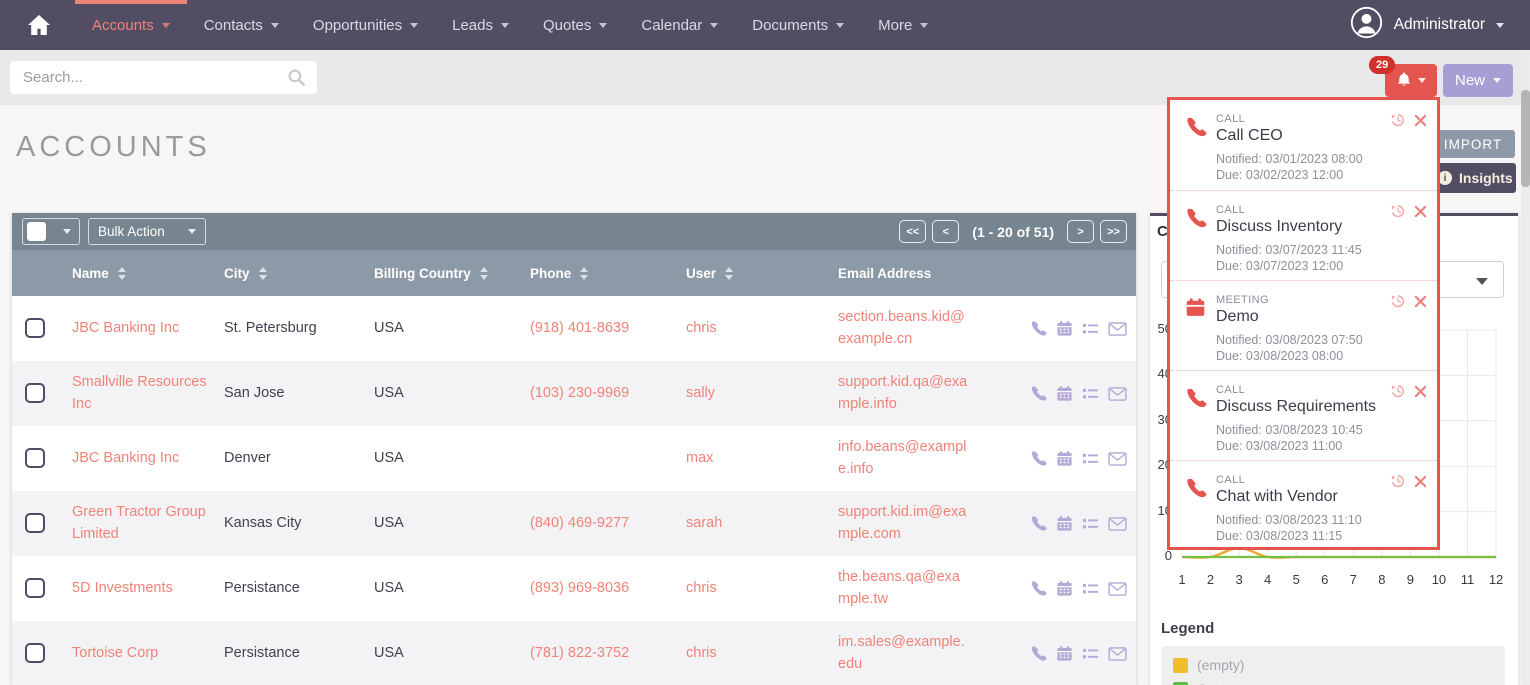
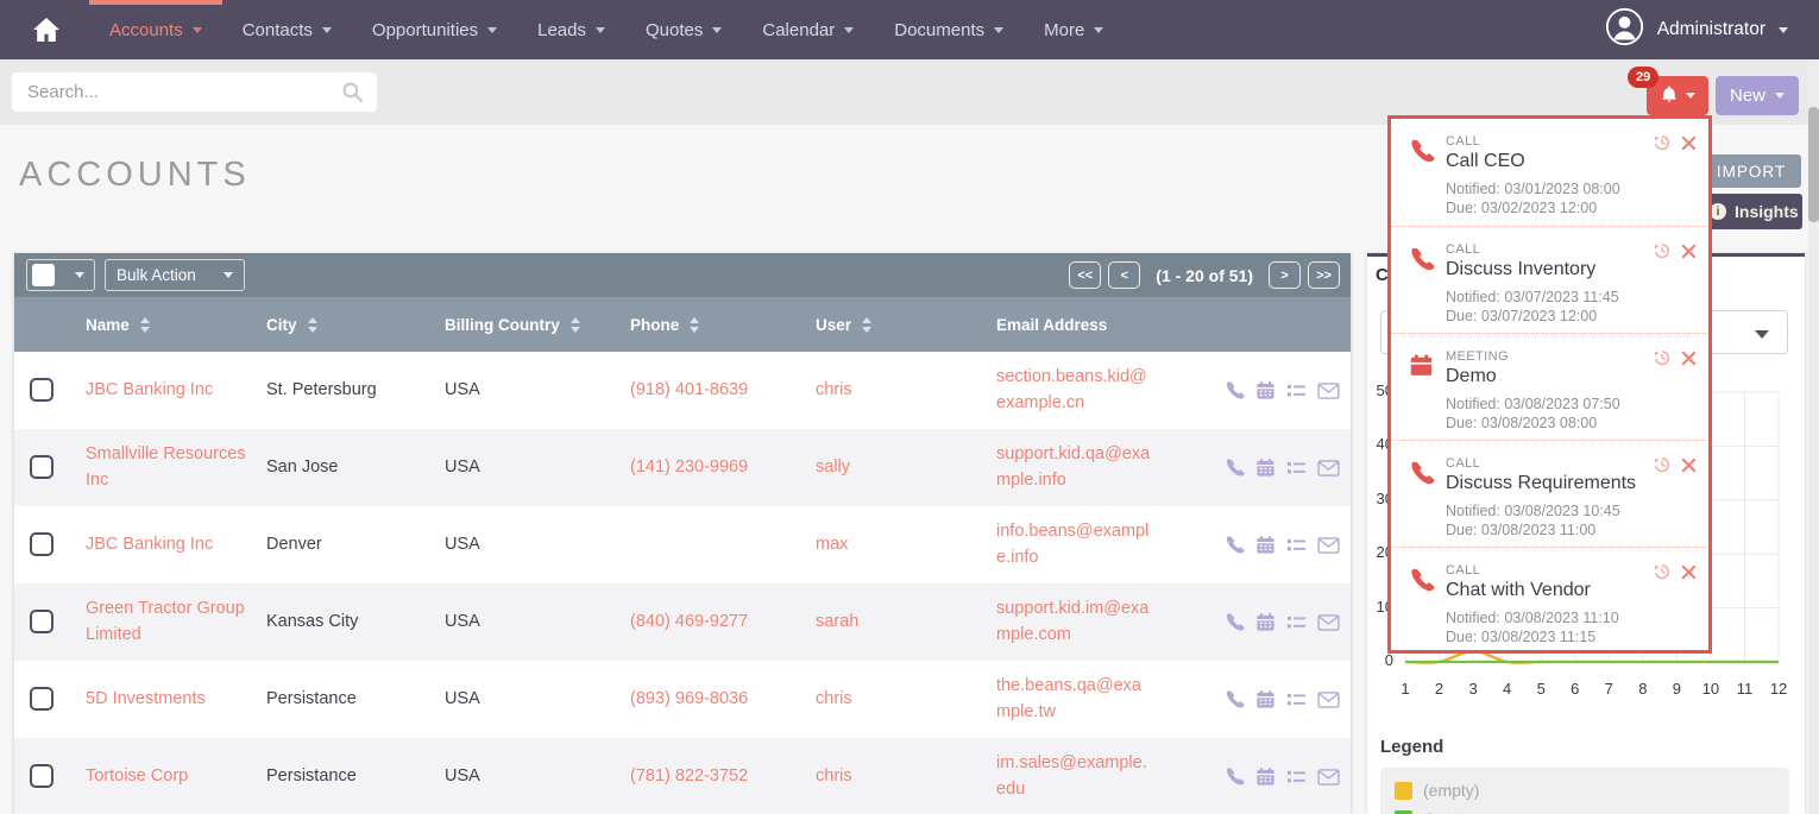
  Accounts
  Contacts
  Opportunities
  Leads
  Quotes
  Calendar
  Documents
  More
  Administrator
  Search...
  29
  New
  ACCOUNTS
  IMPORT
  Insights
  Bulk Action
  <<
  <
  (1 - 20 of 51)
  >
  >>
  Name
  City
  Billing Country
  Phone
  User
  Email Address
  JBC Banking Inc
  St. Petersburg
  USA
  (918) 401-8639
  chris
  section.beans.kid@example.cn
  Smallville Resources Inc
  San Jose
  USA
- (103) 230-9969
+ (141) 230-9969
  sally
  support.kid.qa@example.info
  JBC Banking Inc
  Denver
  USA
  max
  info.beans@example.info
  Green Tractor Group Limited
  Kansas City
  USA
  (840) 469-9277
  sarah
  support.kid.im@example.com
  5D Investments
  Persistance
  USA
  (893) 969-8036
  chris
  the.beans.qa@example.tw
  Tortoise Corp
  Persistance
  USA
  (781) 822-3752
  chris
  im.sales@example.edu
  C
  Legend
  (empty)
  0
  1
  2
  3
  4
  5
  6
  7
  8
  9
  10
  11
  12
  CALL
  Call CEO
  Notified: 03/01/2023 08:00
  Due: 03/02/2023 12:00
  CALL
  Discuss Inventory
  Notified: 03/07/2023 11:45
  Due: 03/07/2023 12:00
  MEETING
  Demo
  Notified: 03/08/2023 07:50
  Due: 03/08/2023 08:00
  CALL
  Discuss Requirements
  Notified: 03/08/2023 10:45
  Due: 03/08/2023 11:00
  CALL
  Chat with Vendor
  Notified: 03/08/2023 11:10
  Due: 03/08/2023 11:15
